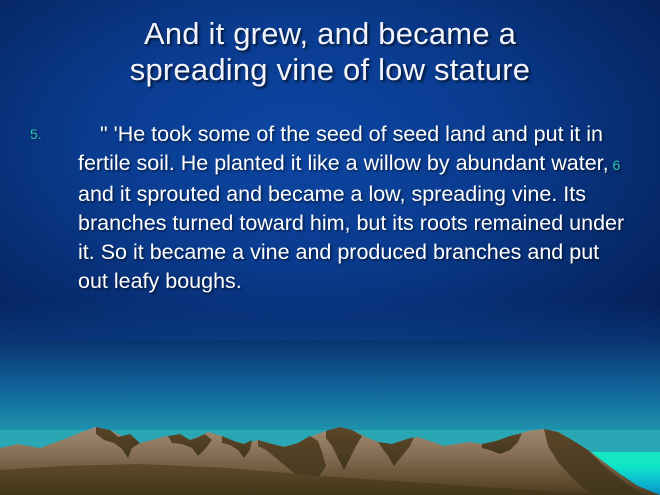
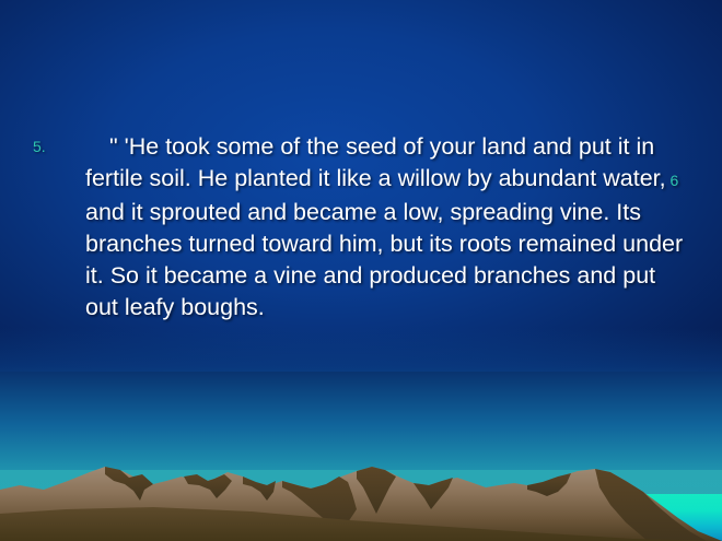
- And it grew, and became a
- spreading vine of low stature
  5.
- " 'He took some of the seed of seed land and put it in fertile soil. He planted it like a willow by abundant water, 6 and it sprouted and became a low, spreading vine. Its branches turned toward him, but its roots remained under it. So it became a vine and produced branches and put out leafy boughs.
+ " 'He took some of the seed of your land and put it in fertile soil. He planted it like a willow by abundant water, 6 and it sprouted and became a low, spreading vine. Its branches turned toward him, but its roots remained under it. So it became a vine and produced branches and put out leafy boughs.
